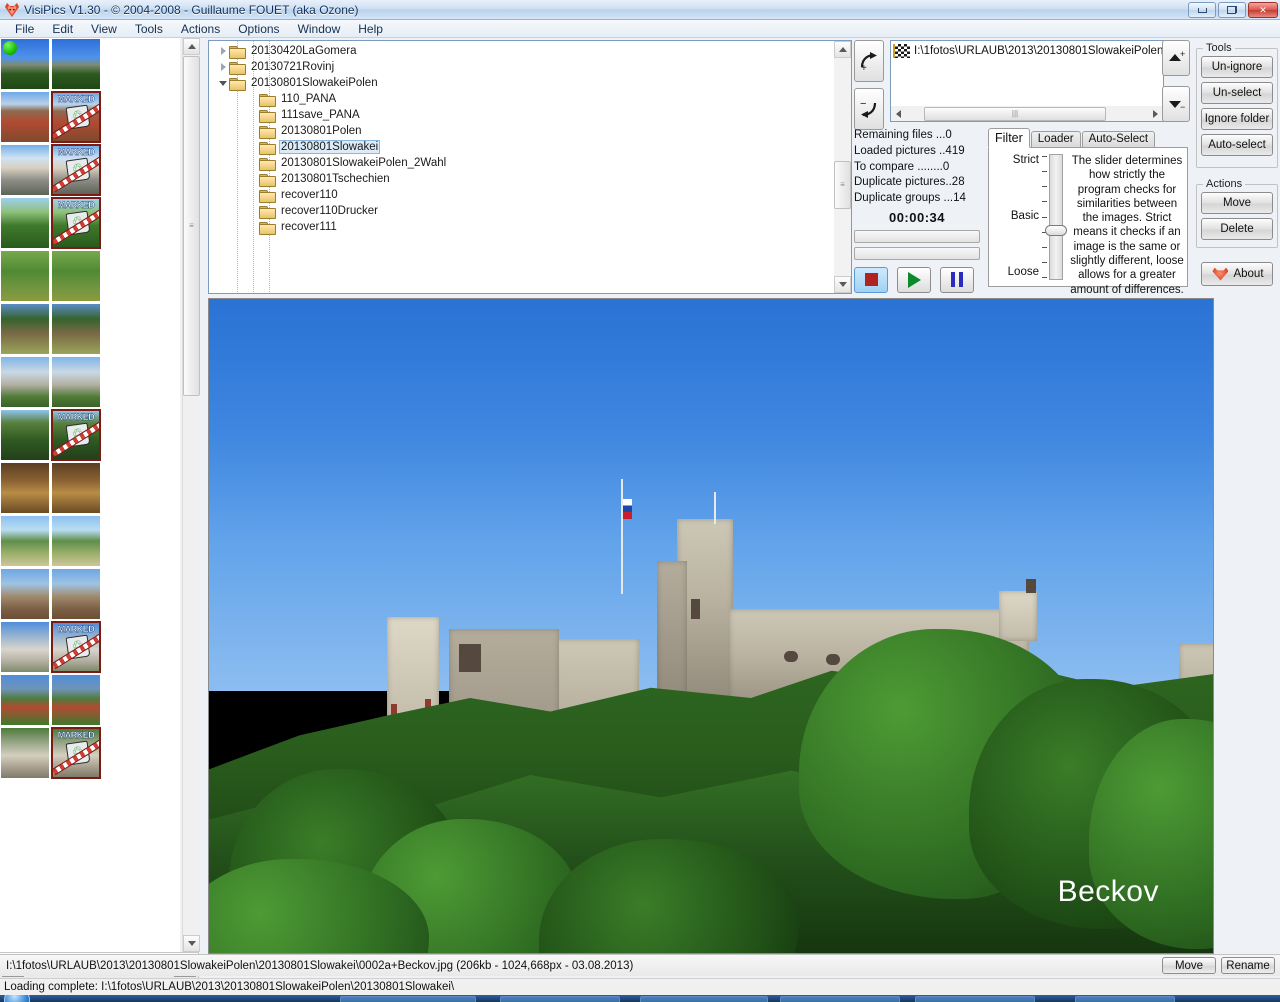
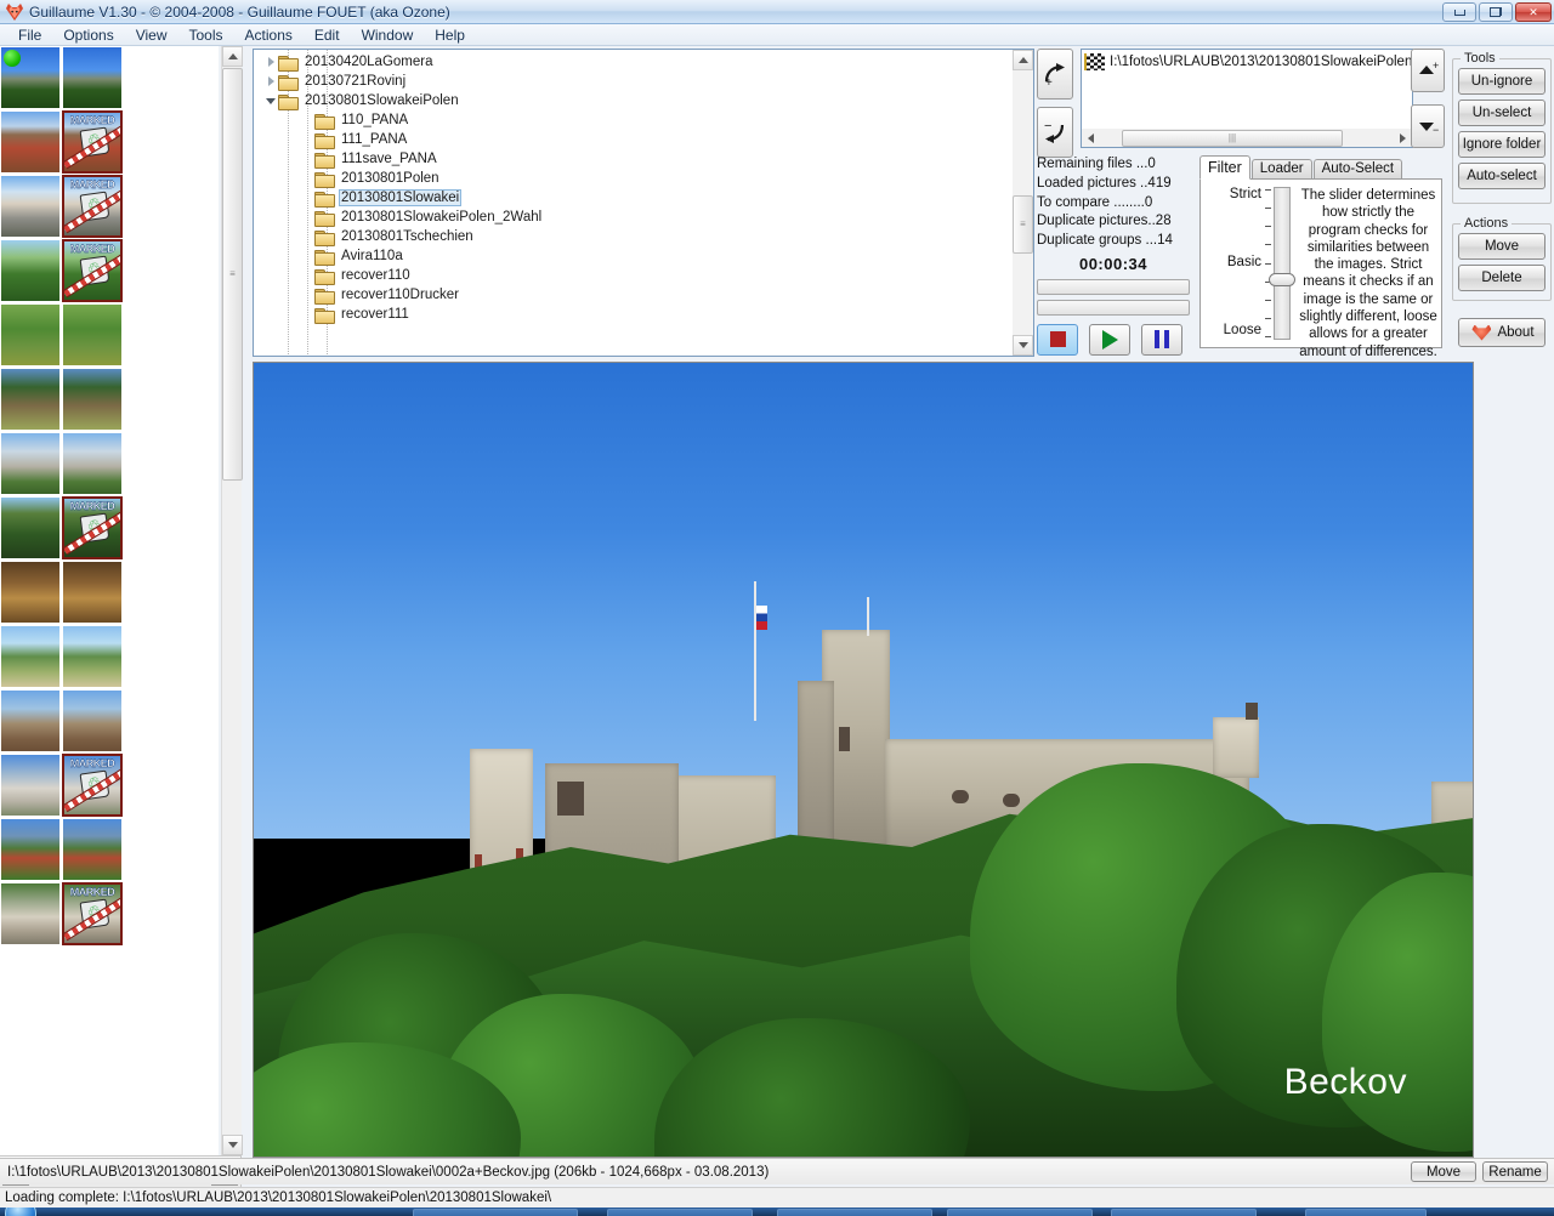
- VisiPics V1.30 - © 2004-2008 - Guillaume FOUET (aka Ozone)
+ Guillaume V1.30 - © 2004-2008 - Guillaume FOUET (aka Ozone)
  ✕
  File
- Edit
+ Options
  View
  Tools
  Actions
- Options
+ Edit
  Window
  Help
  MARKED
  MARKED
  MARKED
  MARKED
  MARKED
  MARKED
  ≡
  20130420LaGomera
  20130721Rovinj
  20130801SlowakeiPolen
  110_PANA
+ 111_PANA
  111save_PANA
  20130801Polen
  20130801Slowakei
  20130801SlowakeiPolen_2Wahl
  20130801Tschechien
+ Avira110a
  recover110
  recover110Drucker
  recover111
  ≡
  +
  −
  I:\1fotos\URLAUB\2013\20130801SlowakeiPolen
  |||
  +
  −
  Remaining files ...0
  Loaded pictures ..419
  To compare ........0
  Duplicate pictures..28
  Duplicate groups ...14
  00:00:34
  Filter
  Loader
  Auto-Select
  Strict
  Basic
  Loose
  The slider determines how strictly the program checks for similarities between the images. Strict means it checks if an image is the same or slightly different, loose allows for a greater amount of differences.
  Tools
  Un-ignore
  Un-select
  Ignore folder
  Auto-select
  Actions
  Move
  Delete
  About
  Beckov
  I:\1fotos\URLAUB\2013\20130801SlowakeiPolen\20130801Slowakei\0002a+Beckov.jpg (206kb - 1024,668px - 03.08.2013)
  Move
  Rename
  Loading complete: I:\1fotos\URLAUB\2013\20130801SlowakeiPolen\20130801Slowakei\
